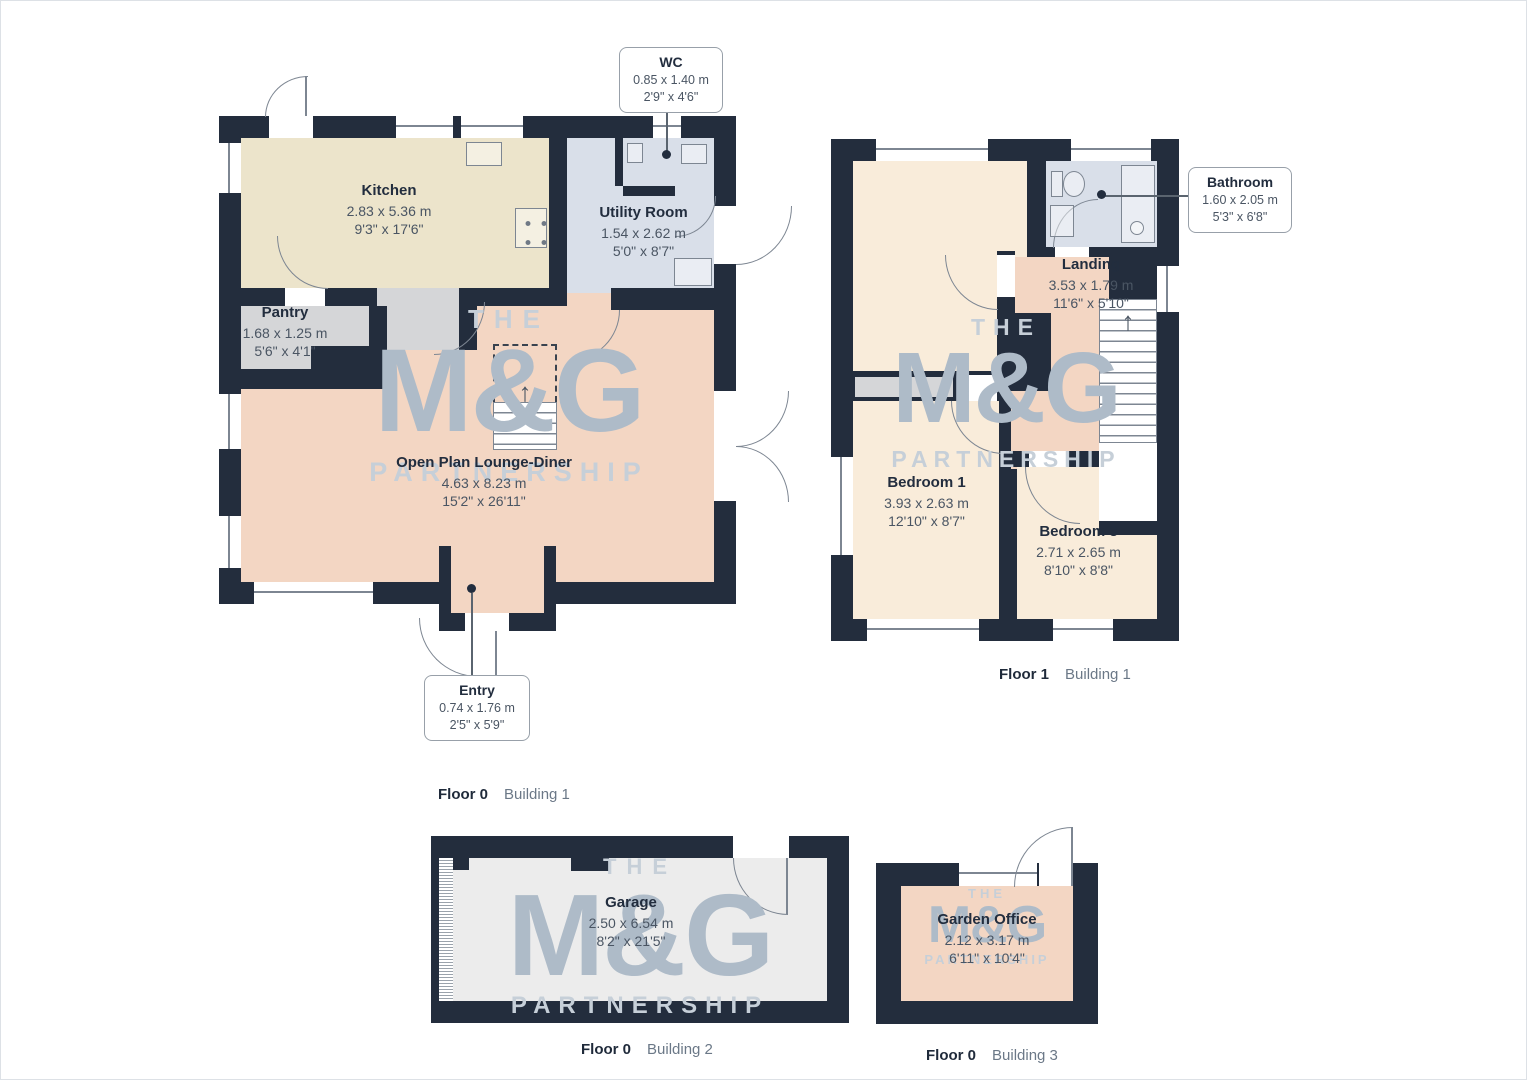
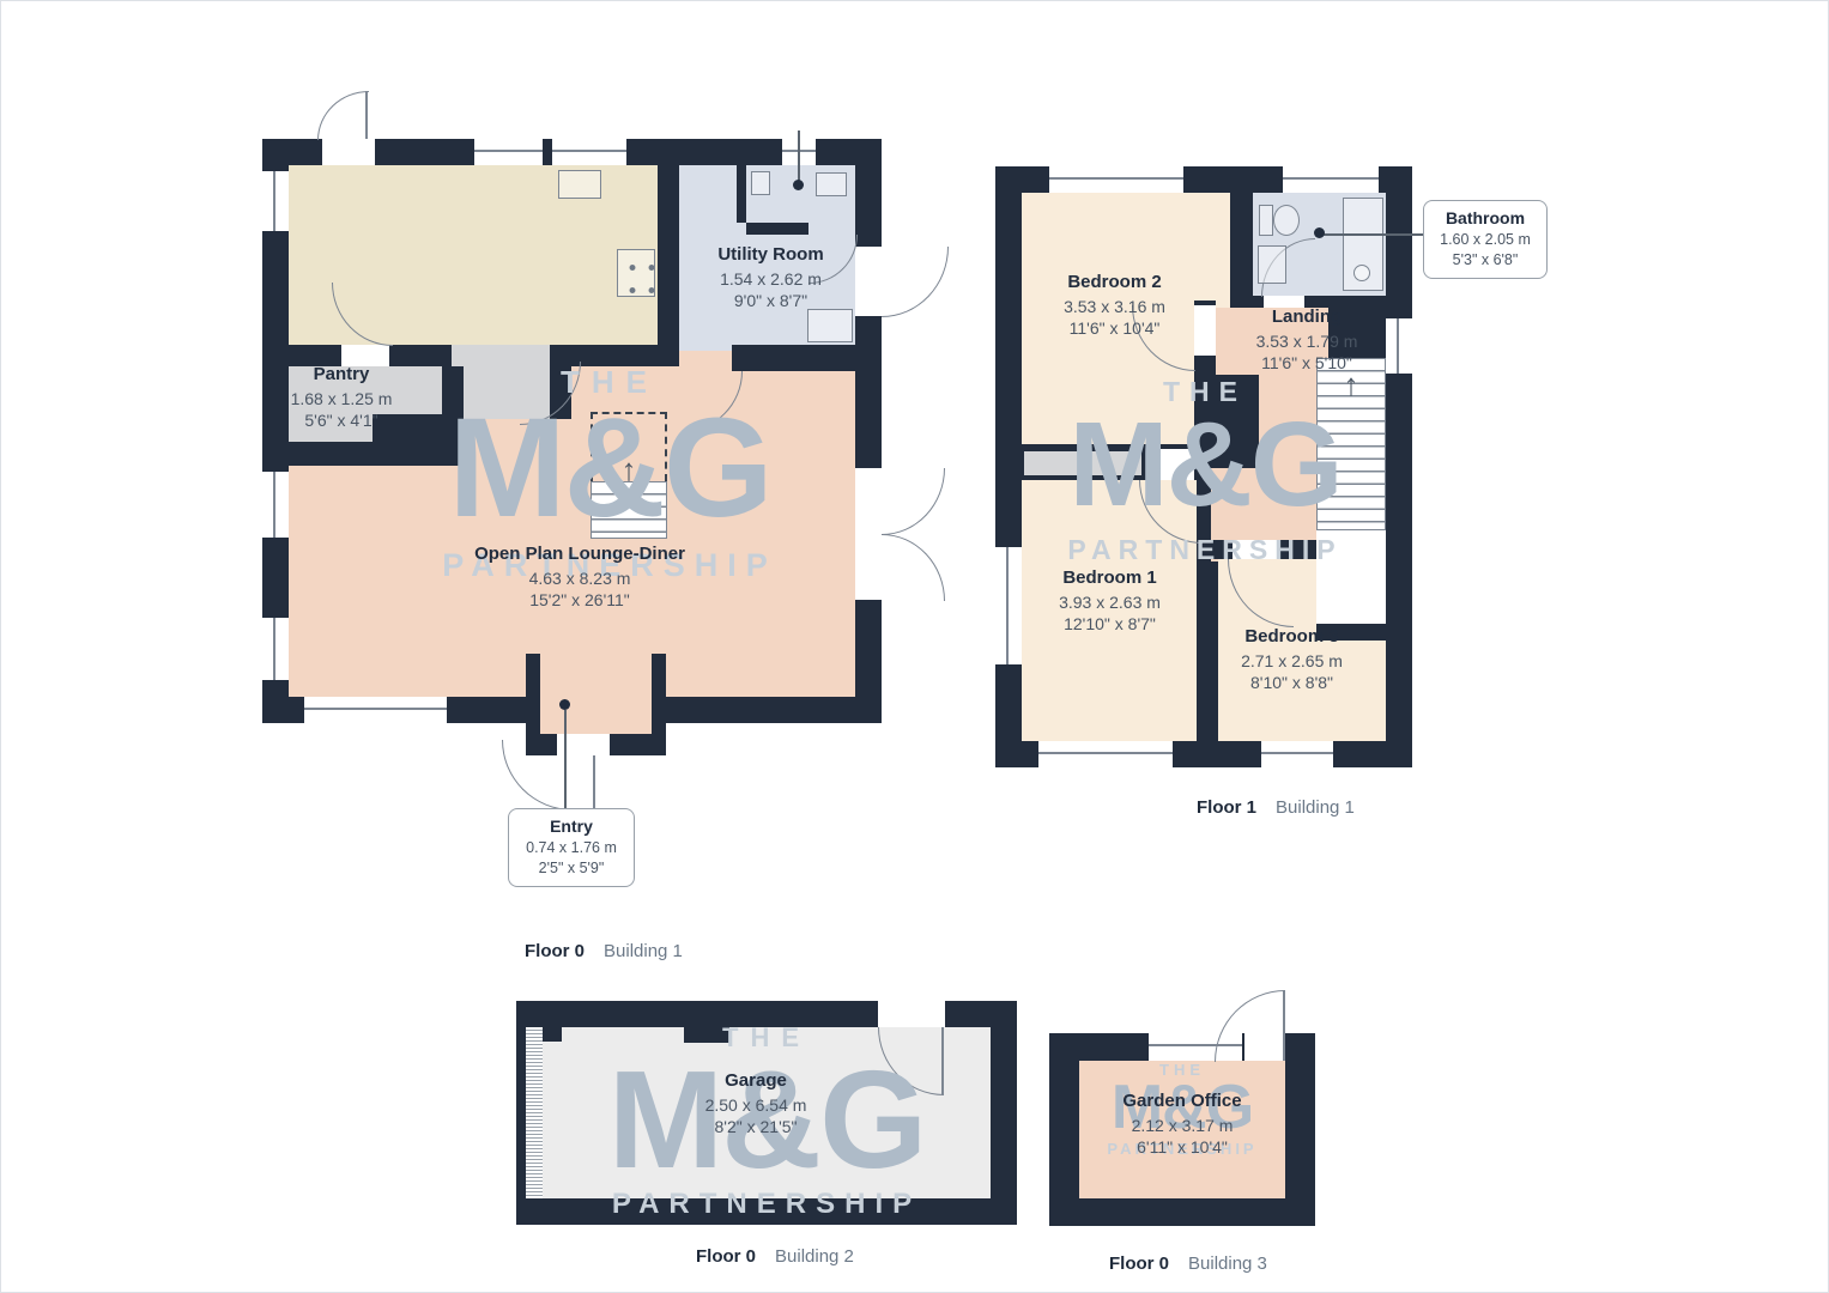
  ↑
  THE
  M&G
  PARTNERSHIP
- Kitchen
- 2.83 x 5.36 m
- 9'3" x 17'6"
  Utility Room
  1.54 x 2.62 m
- 5'0" x 8'7"
+ 9'0" x 8'7"
  Pantry
  1.68 x 1.25 m
  5'6" x 4'1"
  Open Plan Lounge-Diner
  4.63 x 8.23 m
  15'2" x 26'11"
  ↑
  THE
  M&G
  PARTNERSHIP
+ Bedroom 2
+ 3.53 x 3.16 m
+ 11'6" x 10'4"
  Landing
  3.53 x 1.79 m
  11'6" x 5'10"
  Bedroom 1
  3.93 x 2.63 m
  12'10" x 8'7"
  Bedroom 3
  2.71 x 2.65 m
  8'10" x 8'8"
  THE
  M&G
  PARTNERSHIP
  Garage
  2.50 x 6.54 m
  8'2" x 21'5"
  THE
  M&G
  PARTNERSHIP
  Garden Office
  2.12 x 3.17 m
  6'11" x 10'4"
- WC
- 0.85 x 1.40 m
- 2'9" x 4'6"
  Entry
  0.74 x 1.76 m
  2'5" x 5'9"
  Bathroom
  1.60 x 2.05 m
  5'3" x 6'8"
  Floor 0
  Building 1
  Floor 1
  Building 1
  Floor 0
  Building 2
  Floor 0
  Building 3
